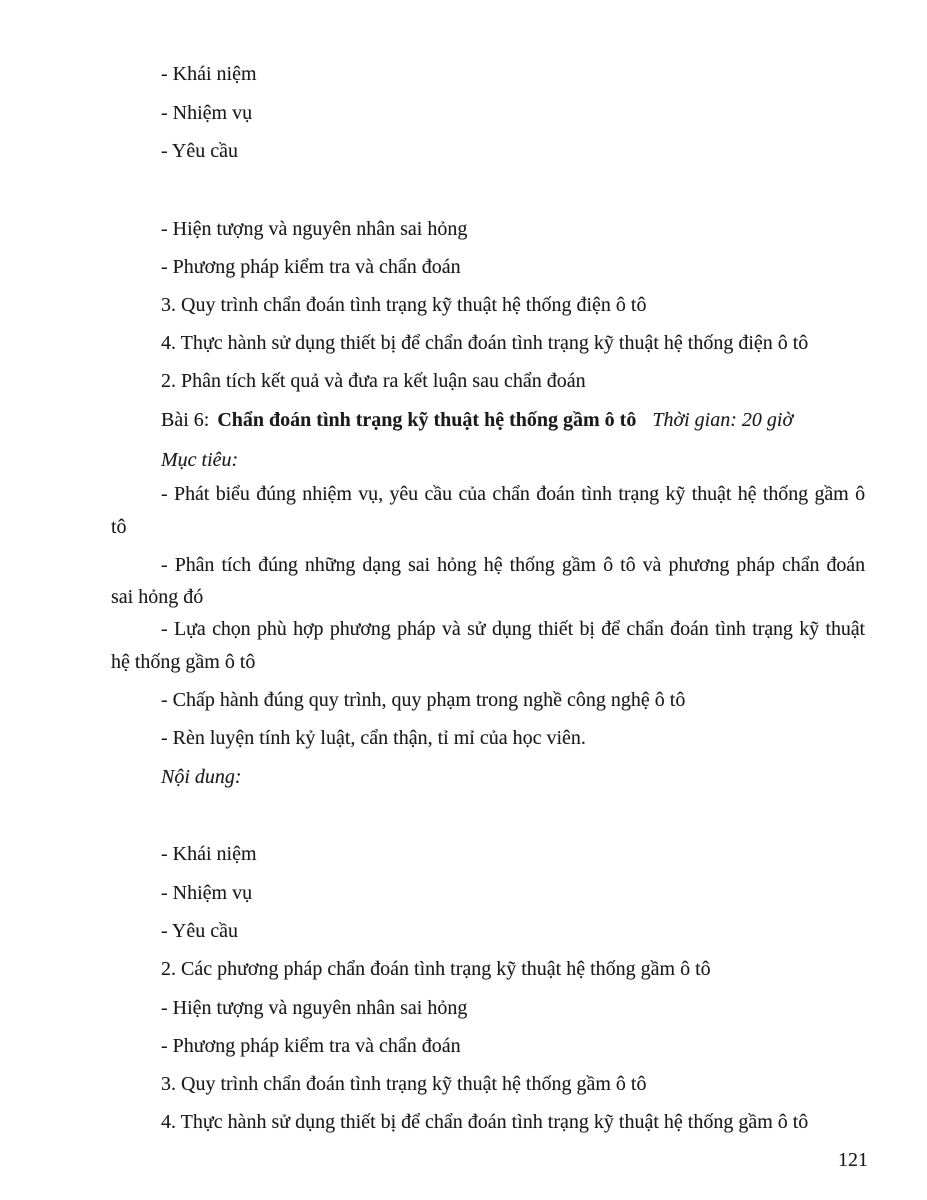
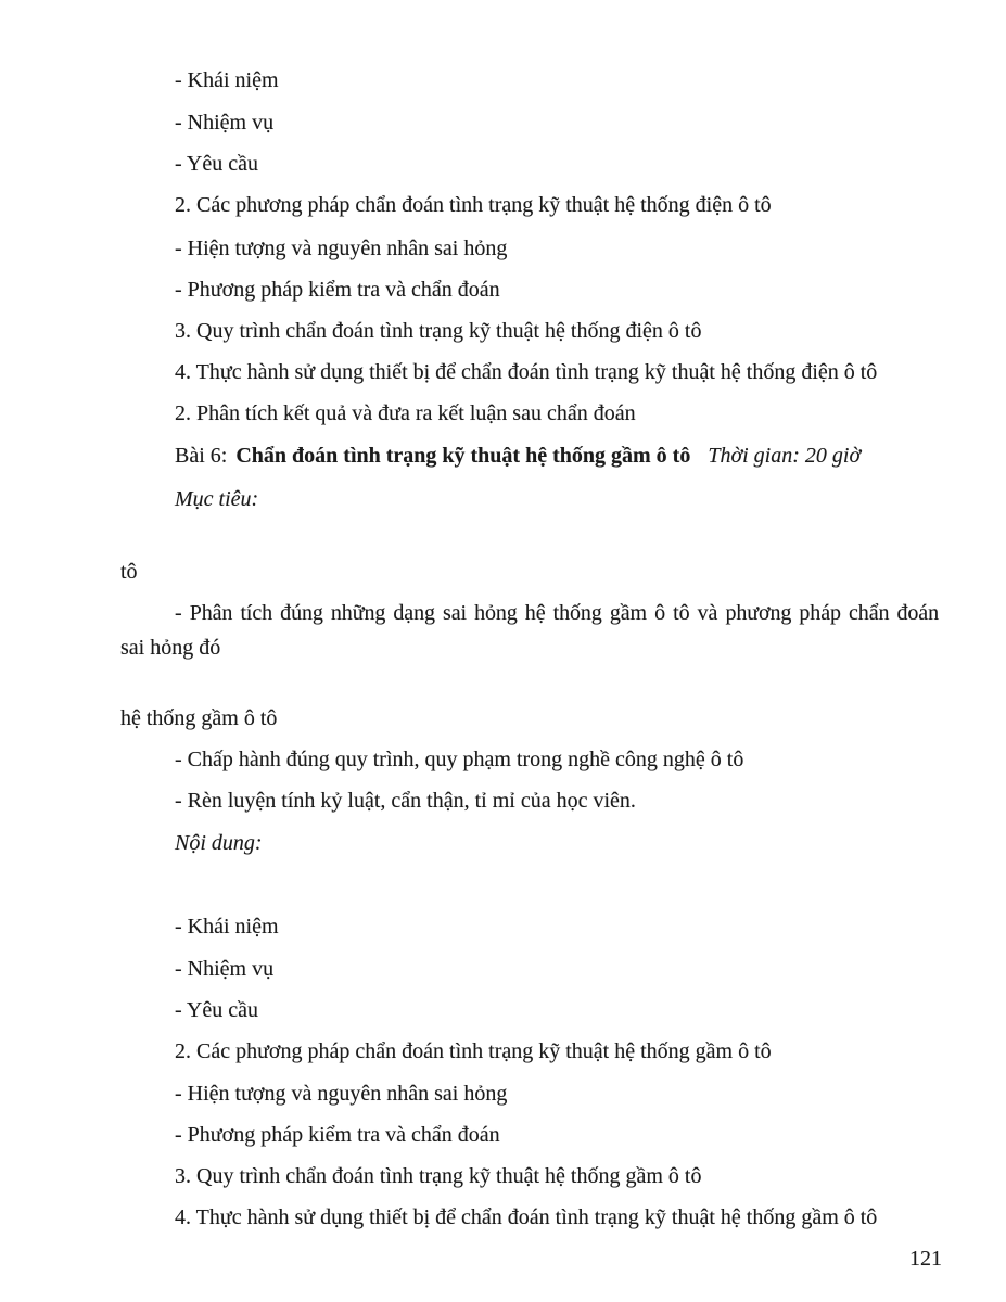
  - Khái niệm
  - Nhiệm vụ
  - Yêu cầu
+ 2. Các phương pháp chẩn đoán tình trạng kỹ thuật hệ thống điện ô tô
  - Hiện tượng và nguyên nhân sai hỏng
  - Phương pháp kiểm tra và chẩn đoán
  3. Quy trình chẩn đoán tình trạng kỹ thuật hệ thống điện ô tô
  4. Thực hành sử dụng thiết bị để chẩn đoán tình trạng kỹ thuật hệ thống điện ô tô
  2. Phân tích kết quả và đưa ra kết luận sau chẩn đoán
  Bài 6: Chẩn đoán tình trạng kỹ thuật hệ thống gầm ô tô Thời gian: 20 giờ
  Mục tiêu:
- - Phát biểu đúng nhiệm vụ, yêu cầu của chẩn đoán tình trạng kỹ thuật hệ thống gầm ô
  tô
  - Phân tích đúng những dạng sai hỏng hệ thống gầm ô tô và phương pháp chẩn đoán
  sai hỏng đó
- - Lựa chọn phù hợp phương pháp và sử dụng thiết bị để chẩn đoán tình trạng kỹ thuật
  hệ thống gầm ô tô
  - Chấp hành đúng quy trình, quy phạm trong nghề công nghệ ô tô
  - Rèn luyện tính kỷ luật, cẩn thận, tỉ mỉ của học viên.
  Nội dung:
  - Khái niệm
  - Nhiệm vụ
  - Yêu cầu
  2. Các phương pháp chẩn đoán tình trạng kỹ thuật hệ thống gầm ô tô
  - Hiện tượng và nguyên nhân sai hỏng
  - Phương pháp kiểm tra và chẩn đoán
  3. Quy trình chẩn đoán tình trạng kỹ thuật hệ thống gầm ô tô
  4. Thực hành sử dụng thiết bị để chẩn đoán tình trạng kỹ thuật hệ thống gầm ô tô
  121
